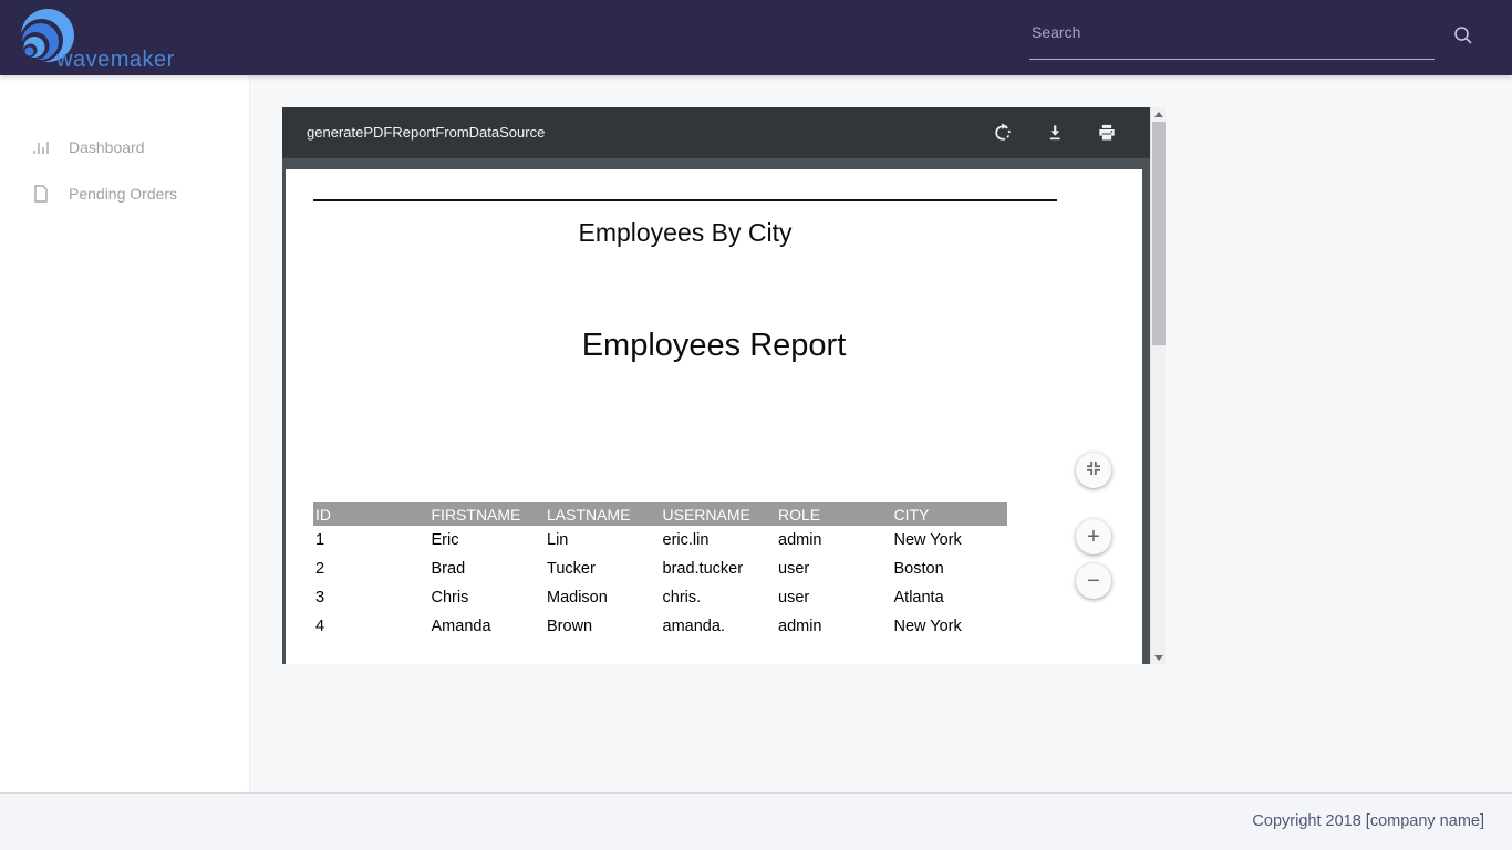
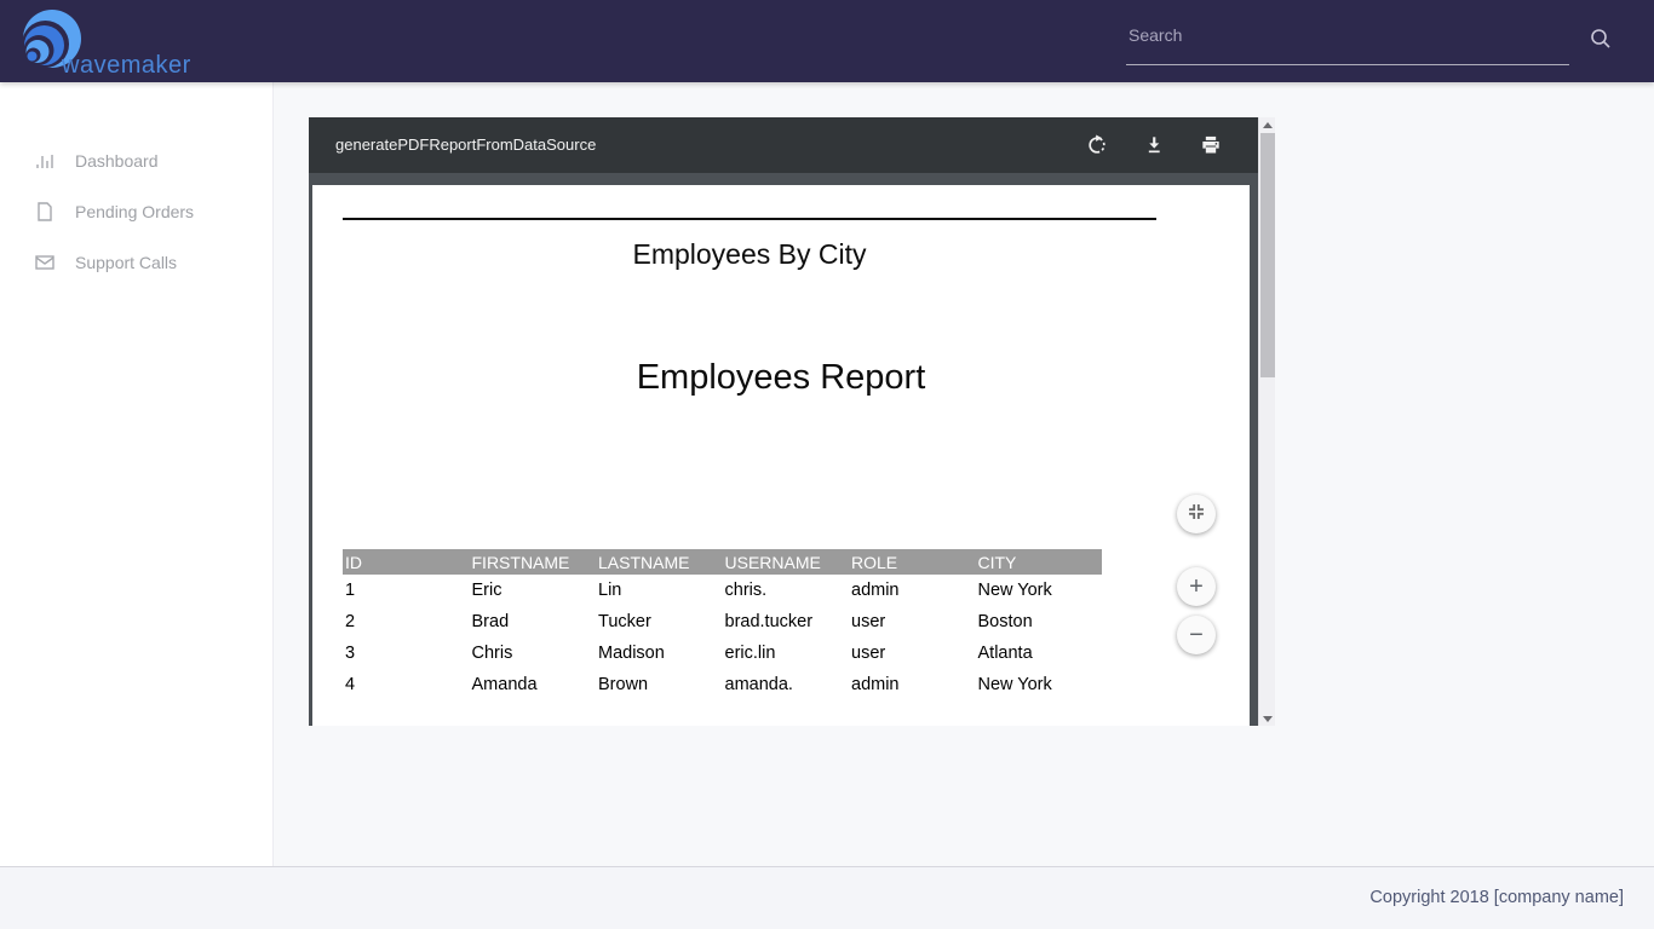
  wavemaker
  Search
  Dashboard
  Pending Orders
+ Support Calls
  generatePDFReportFromDataSource
  Employees By City
  Employees Report
  ID	FIRSTNAME	LASTNAME	USERNAME	ROLE	CITY
- 1	Eric	Lin	eric.lin	admin	New York
+ 1	Eric	Lin	chris.	admin	New York
  2	Brad	Tucker	brad.tucker	user	Boston
- 3	Chris	Madison	chris.	user	Atlanta
+ 3	Chris	Madison	eric.lin	user	Atlanta
  4	Amanda	Brown	amanda.	admin	New York
  +
  −
  Copyright 2018 [company name]
